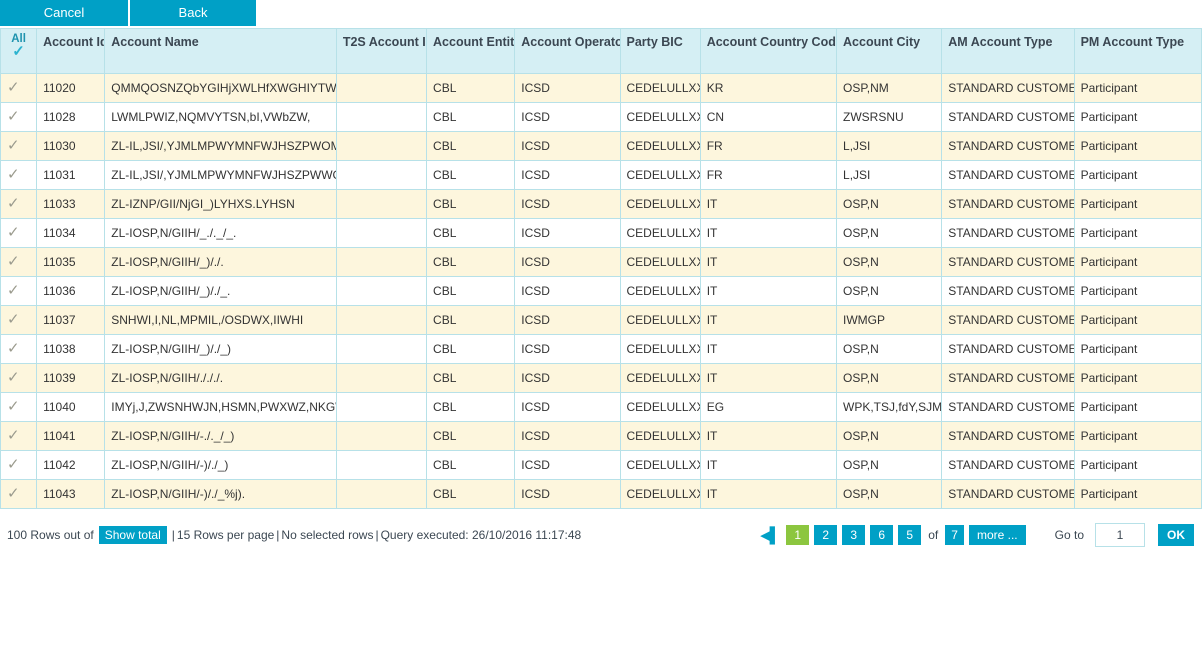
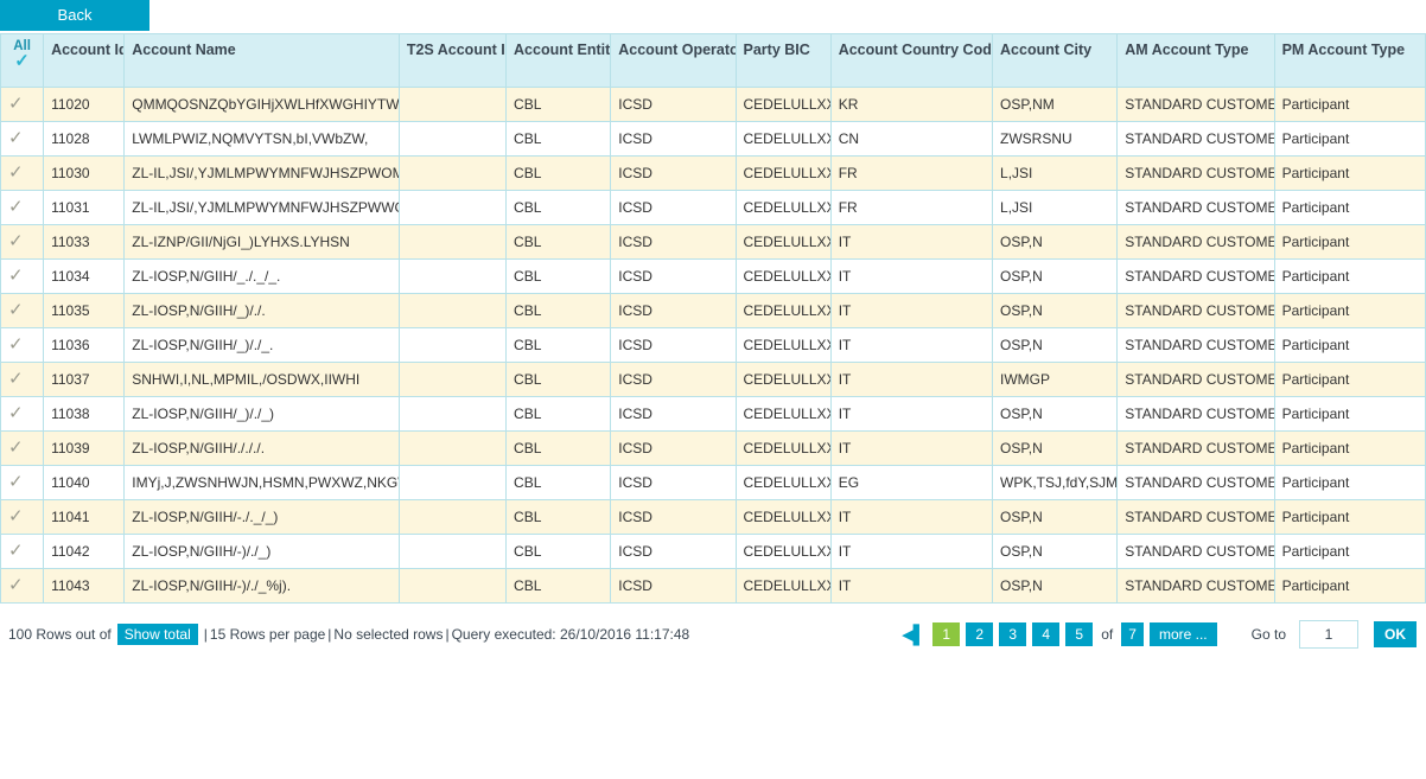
- Cancel
  Back
  All ✓	Account Id	Account Name	T2S Account I	Account Entit	Account Operato	Party BIC	Account Country Cod	Account City	AM Account Type	PM Account Type
  ✓	11020	QMMQOSNZQbYGIHjXWLHfXWGHIYTW		CBL	ICSD	CEDELULLX	KR	OSP,NM	STANDARD CUSTOME	Participant
  ✓	11028	LWMLPWIZ,NQMVYTSN,bI,VWbZW,		CBL	ICSD	CEDELULLX	CN	ZWSRSNU	STANDARD CUSTOME	Participant
  ✓	11030	ZL-IL,JSI/,YJMLMPWYMNFWJHSZPWOM		CBL	ICSD	CEDELULLX	FR	L,JSI	STANDARD CUSTOME	Participant
  ✓	11031	ZL-IL,JSI/,YJMLMPWYMNFWJHSZPWW		CBL	ICSD	CEDELULLX	FR	L,JSI	STANDARD CUSTOME	Participant
  ✓	11033	ZL-IZNP/GII/NjGI_)LYHXS.LYHSN		CBL	ICSD	CEDELULLX	IT	OSP,N	STANDARD CUSTOME	Participant
  ✓	11034	ZL-IOSP,N/GIIH/_./._/_.		CBL	ICSD	CEDELULLX	IT	OSP,N	STANDARD CUSTOME	Participant
  ✓	11035	ZL-IOSP,N/GIIH/_)/./.		CBL	ICSD	CEDELULLX	IT	OSP,N	STANDARD CUSTOME	Participant
  ✓	11036	ZL-IOSP,N/GIIH/_)/./_.		CBL	ICSD	CEDELULLX	IT	OSP,N	STANDARD CUSTOME	Participant
  ✓	11037	SNHWI,I,NL,MPMIL,/OSDWX,IIWHI		CBL	ICSD	CEDELULLX	IT	IWMGP	STANDARD CUSTOME	Participant
  ✓	11038	ZL-IOSP,N/GIIH/_)/./_)		CBL	ICSD	CEDELULLX	IT	OSP,N	STANDARD CUSTOME	Participant
  ✓	11039	ZL-IOSP,N/GIIH/./././.		CBL	ICSD	CEDELULLX	IT	OSP,N	STANDARD CUSTOME	Participant
  ✓	11040	IMYj,J,ZWSNHWJN,HSMN,PWXWZ,NKG		CBL	ICSD	CEDELULLX	EG	WPK,TSJ,fdY,SJM	STANDARD CUSTOME	Participant
  ✓	11041	ZL-IOSP,N/GIIH/-./._/_)		CBL	ICSD	CEDELULLX	IT	OSP,N	STANDARD CUSTOME	Participant
  ✓	11042	ZL-IOSP,N/GIIH/-)/./_)		CBL	ICSD	CEDELULLX	IT	OSP,N	STANDARD CUSTOME	Participant
  ✓	11043	ZL-IOSP,N/GIIH/-)/./_%j).		CBL	ICSD	CEDELULLX	IT	OSP,N	STANDARD CUSTOME	Participant
  100 Rows out of
  Show total
  |
  15 Rows per page
  |
  No selected rows
  |
  Query executed: 26/10/2016 11:17:48
  ◀▌
  1
  2
  3
- 6
+ 4
  5
  of
  7
  more ...
  Go to
  1
  OK
